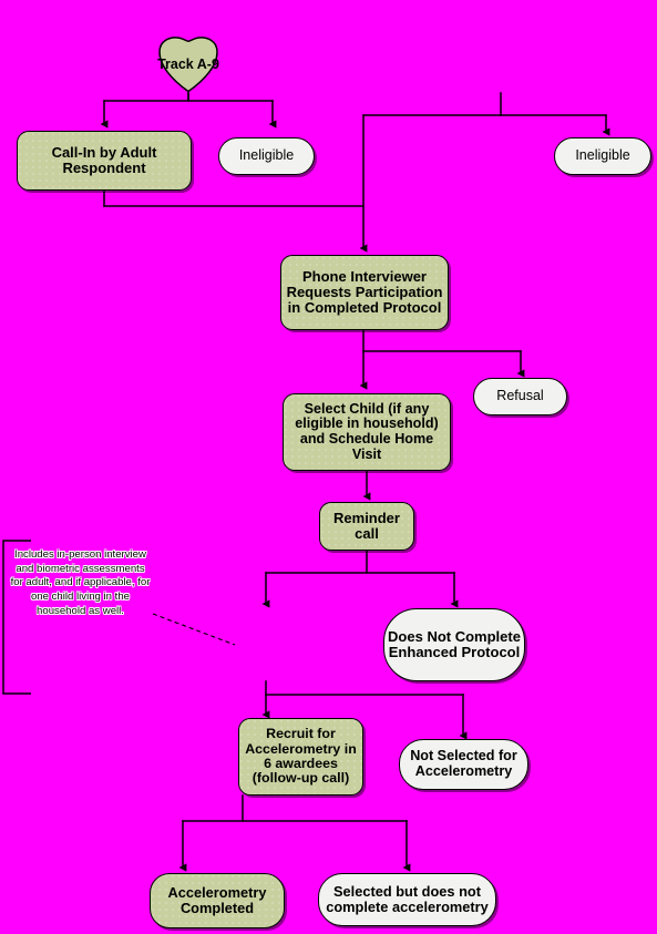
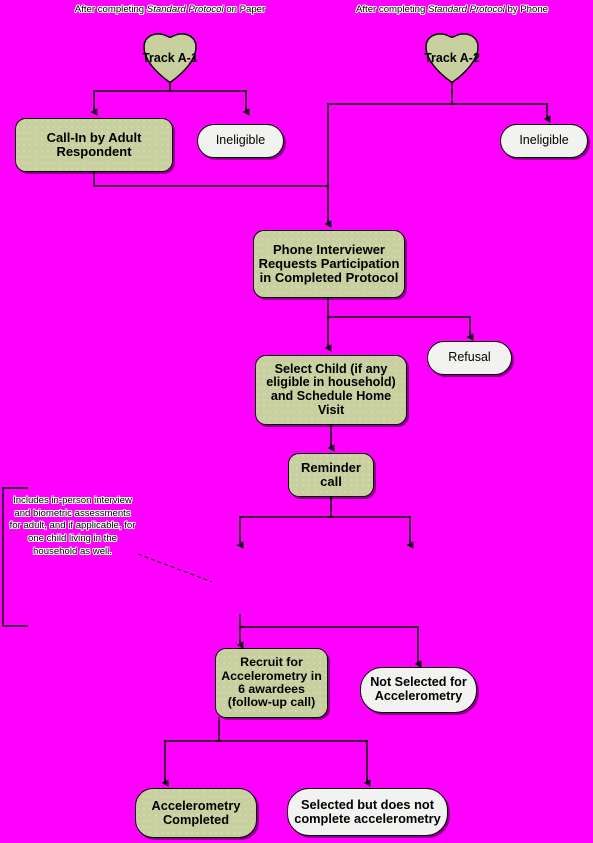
+ After completing Standard Protocol on Paper
+ After completing Standard Protocol by Phone
- Track A-9
+ Track A-1
+ Track A-2
  Call-In by Adult Respondent
  Ineligible
  Ineligible
  Phone Interviewer Requests Participation in Completed Protocol
  Refusal
  Select Child (if any eligible in household) and Schedule Home Visit
  Reminder call
- Does Not Complete Enhanced Protocol
  Recruit for Accelerometry in 6 awardees (follow-up call)
  Not Selected for Accelerometry
  Accelerometry Completed
  Selected but does not complete accelerometry
  Includes in-person interview and biometric assessments for adult, and if applicable, for one child living in the household as well.
